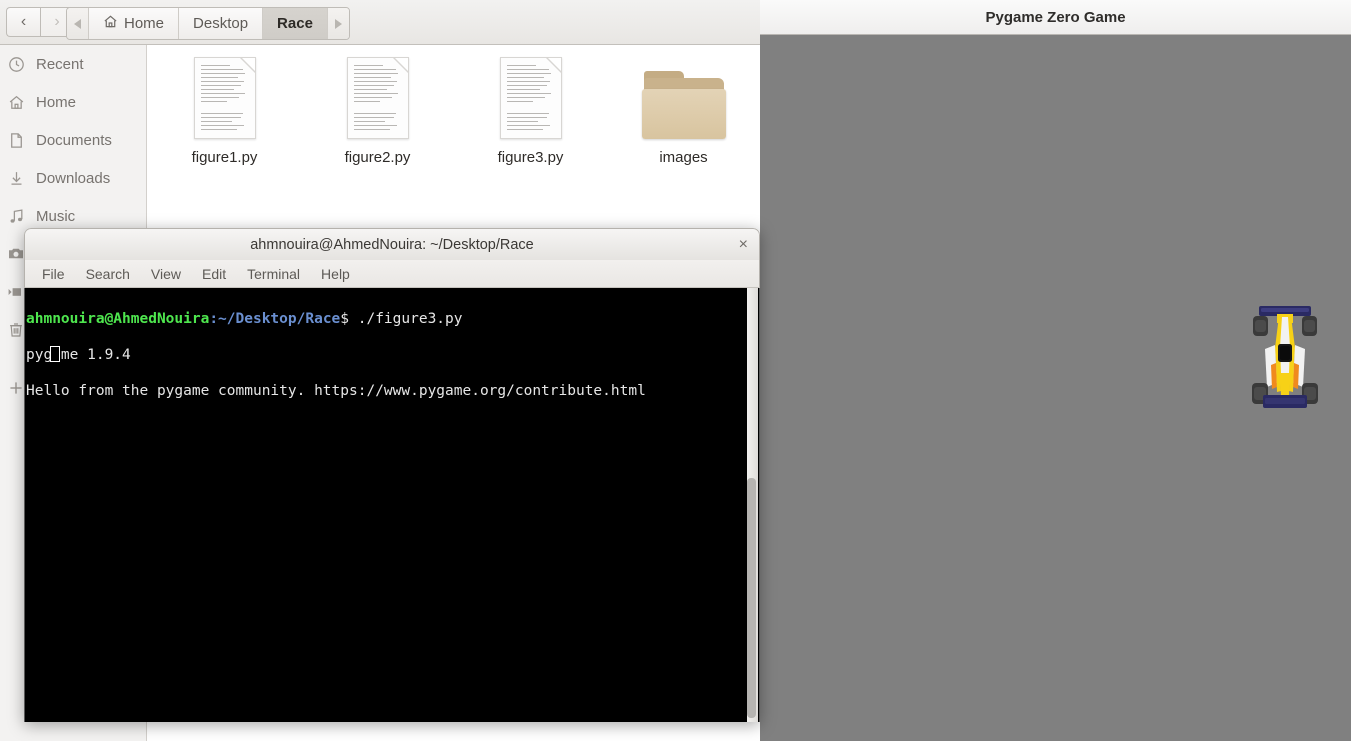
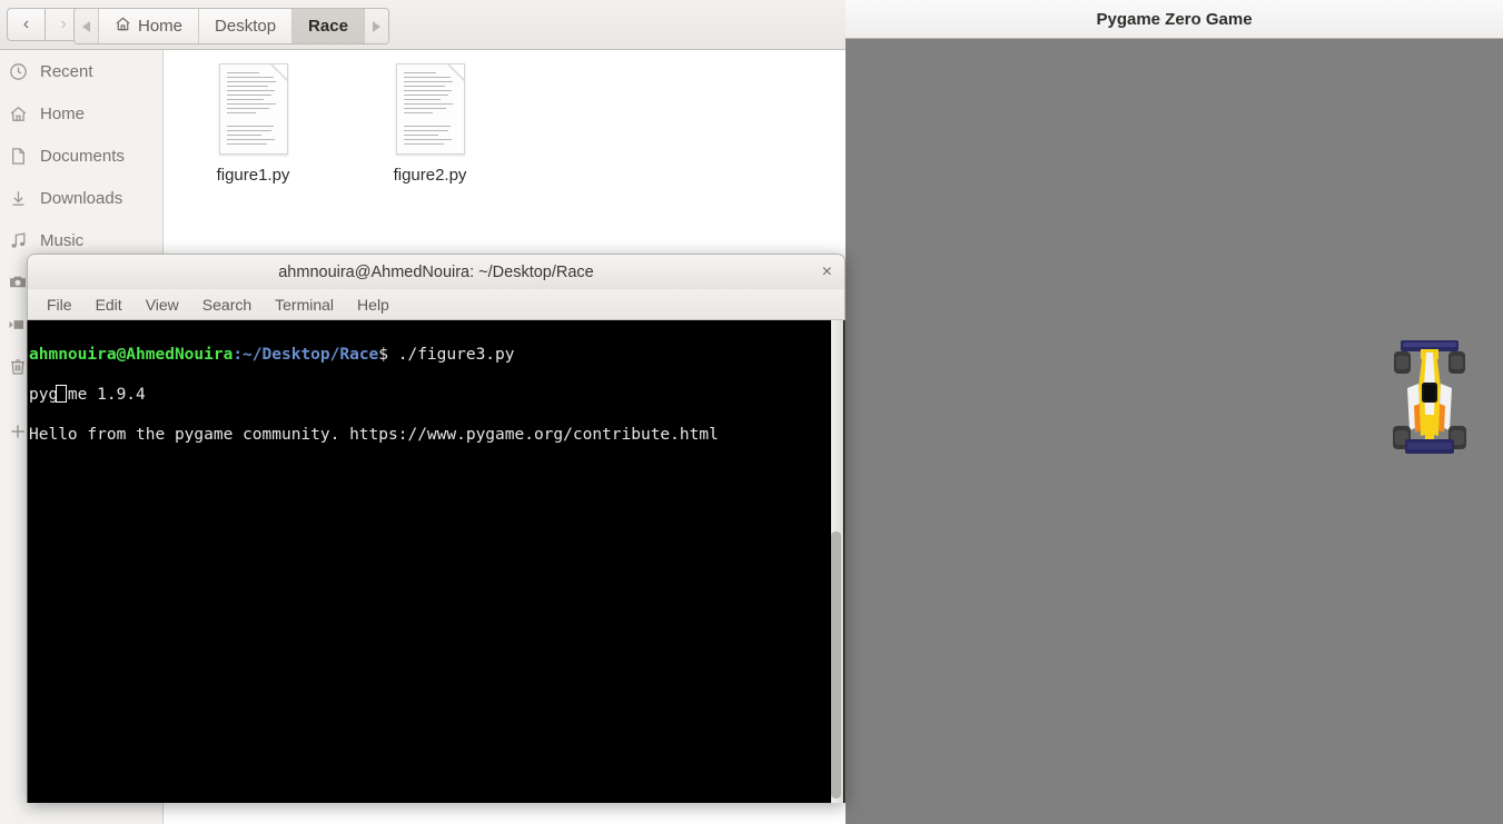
  ‹
  ›
  Home
  Desktop
  Race
  Recent
  Home
  Documents
  Downloads
  Music
  figure1.py
  figure2.py
- figure3.py
- images
  Pygame Zero Game
  ahmnouira@AhmedNouira: ~/Desktop/Race
  ×
  File
- Search
+ Edit
  View
- Edit
+ Search
  Terminal
  Help
  ahmnouira@AhmedNouira:~/Desktop/Race$ ./figure3.py
  pygme 1.9.4
  Hello from the pygame community. https://www.pygame.org/contribute.html
